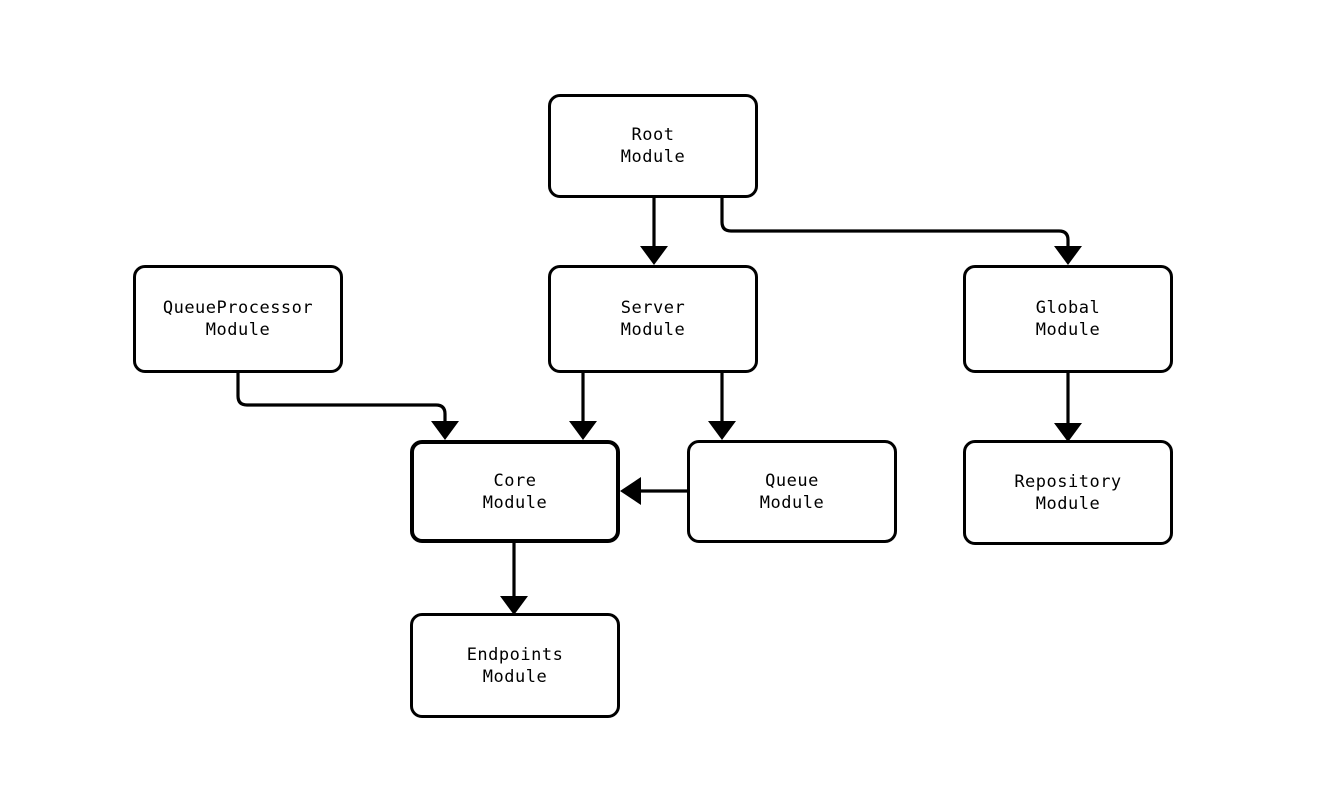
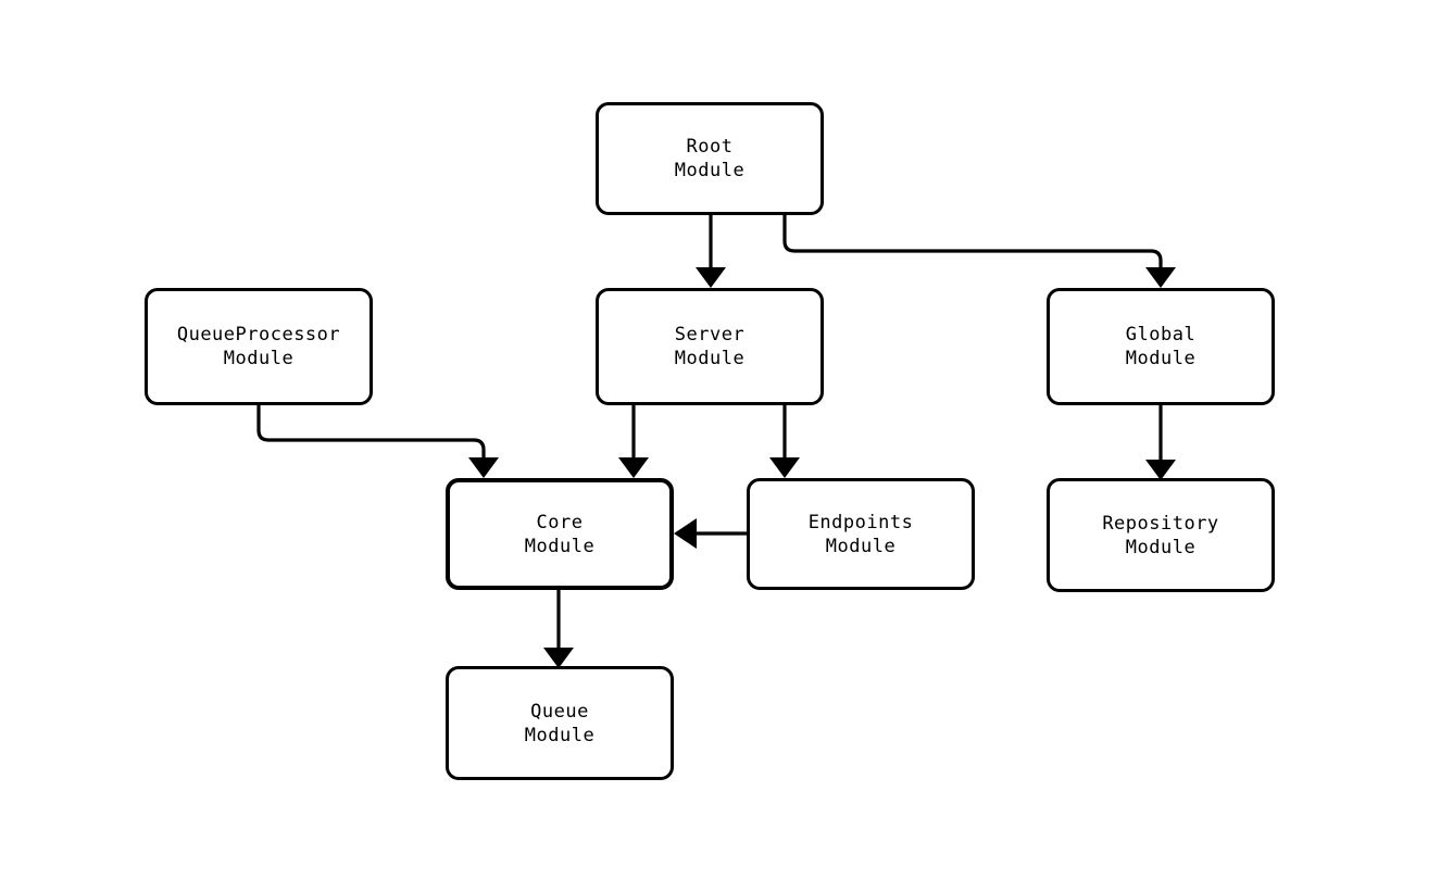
  Root
  Module
  QueueProcessor
  Module
  Server
  Module
  Global
  Module
  Core
  Module
- Queue
+ Endpoints
  Module
  Repository
  Module
- Endpoints
+ Queue
  Module
